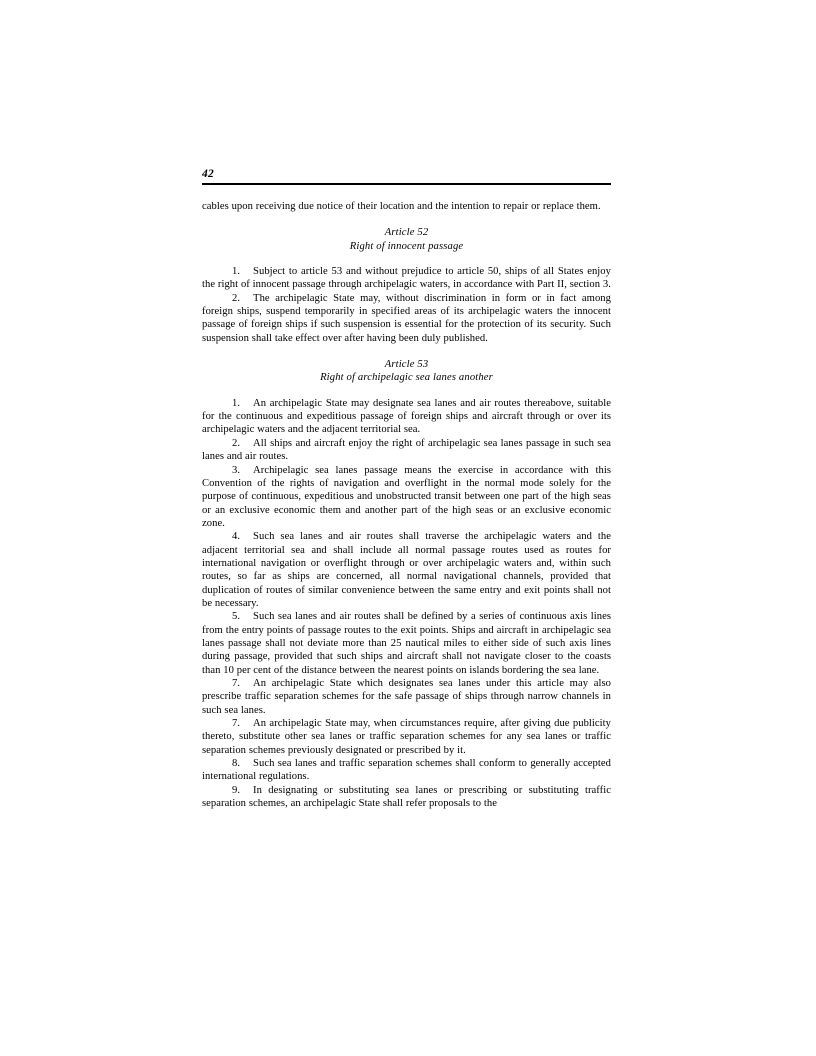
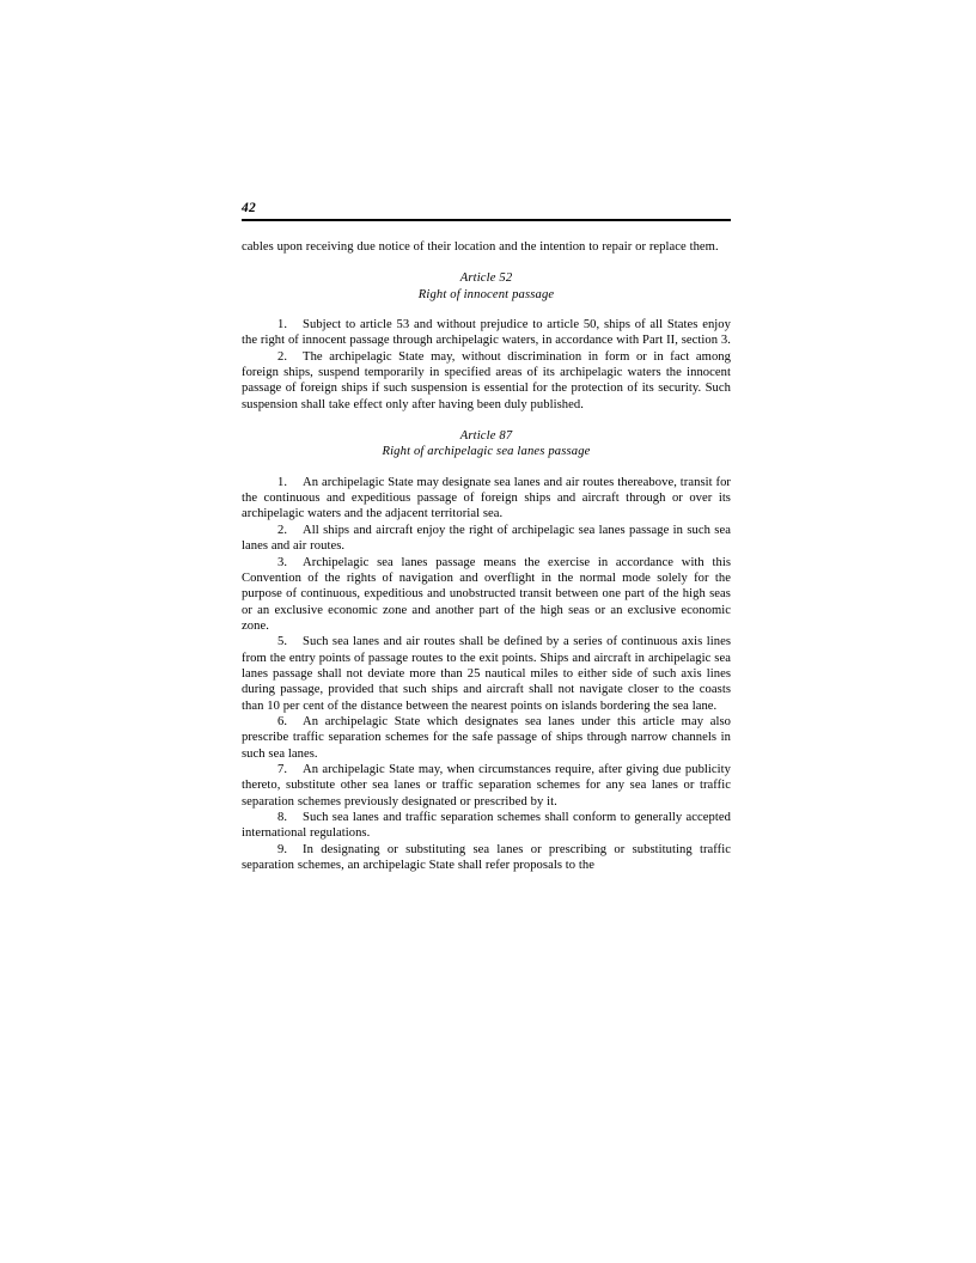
  42
  cables upon receiving due notice of their location and the intention to repair or replace them.
  Article 52
  Right of innocent passage
  1. Subject to article 53 and without prejudice to article 50, ships of all States enjoy the right of innocent passage through archipelagic waters, in accordance with Part II, section 3.
- 2. The archipelagic State may, without discrimination in form or in fact among foreign ships, suspend temporarily in specified areas of its archipelagic waters the innocent passage of foreign ships if such suspension is essential for the protection of its security. Such suspension shall take effect over after having been duly published.
+ 2. The archipelagic State may, without discrimination in form or in fact among foreign ships, suspend temporarily in specified areas of its archipelagic waters the innocent passage of foreign ships if such suspension is essential for the protection of its security. Such suspension shall take effect only after having been duly published.
- Article 53
+ Article 87
- Right of archipelagic sea lanes another
+ Right of archipelagic sea lanes passage
- 1. An archipelagic State may designate sea lanes and air routes thereabove, suitable for the continuous and expeditious passage of foreign ships and aircraft through or over its archipelagic waters and the adjacent territorial sea.
+ 1. An archipelagic State may designate sea lanes and air routes thereabove, transit for the continuous and expeditious passage of foreign ships and aircraft through or over its archipelagic waters and the adjacent territorial sea.
  2. All ships and aircraft enjoy the right of archipelagic sea lanes passage in such sea lanes and air routes.
- 3. Archipelagic sea lanes passage means the exercise in accordance with this Convention of the rights of navigation and overflight in the normal mode solely for the purpose of continuous, expeditious and unobstructed transit between one part of the high seas or an exclusive economic them and another part of the high seas or an exclusive economic zone.
+ 3. Archipelagic sea lanes passage means the exercise in accordance with this Convention of the rights of navigation and overflight in the normal mode solely for the purpose of continuous, expeditious and unobstructed transit between one part of the high seas or an exclusive economic zone and another part of the high seas or an exclusive economic zone.
- 4. Such sea lanes and air routes shall traverse the archipelagic waters and the adjacent territorial sea and shall include all normal passage routes used as routes for international navigation or overflight through or over archipelagic waters and, within such routes, so far as ships are concerned, all normal navigational channels, provided that duplication of routes of similar convenience between the same entry and exit points shall not be necessary.
  5. Such sea lanes and air routes shall be defined by a series of continuous axis lines from the entry points of passage routes to the exit points. Ships and aircraft in archipelagic sea lanes passage shall not deviate more than 25 nautical miles to either side of such axis lines during passage, provided that such ships and aircraft shall not navigate closer to the coasts than 10 per cent of the distance between the nearest points on islands bordering the sea lane.
- 7. An archipelagic State which designates sea lanes under this article may also prescribe traffic separation schemes for the safe passage of ships through narrow channels in such sea lanes.
+ 6. An archipelagic State which designates sea lanes under this article may also prescribe traffic separation schemes for the safe passage of ships through narrow channels in such sea lanes.
  7. An archipelagic State may, when circumstances require, after giving due publicity thereto, substitute other sea lanes or traffic separation schemes for any sea lanes or traffic separation schemes previously designated or prescribed by it.
  8. Such sea lanes and traffic separation schemes shall conform to generally accepted international regulations.
  9. In designating or substituting sea lanes or prescribing or substituting traffic separation schemes, an archipelagic State shall refer proposals to the
